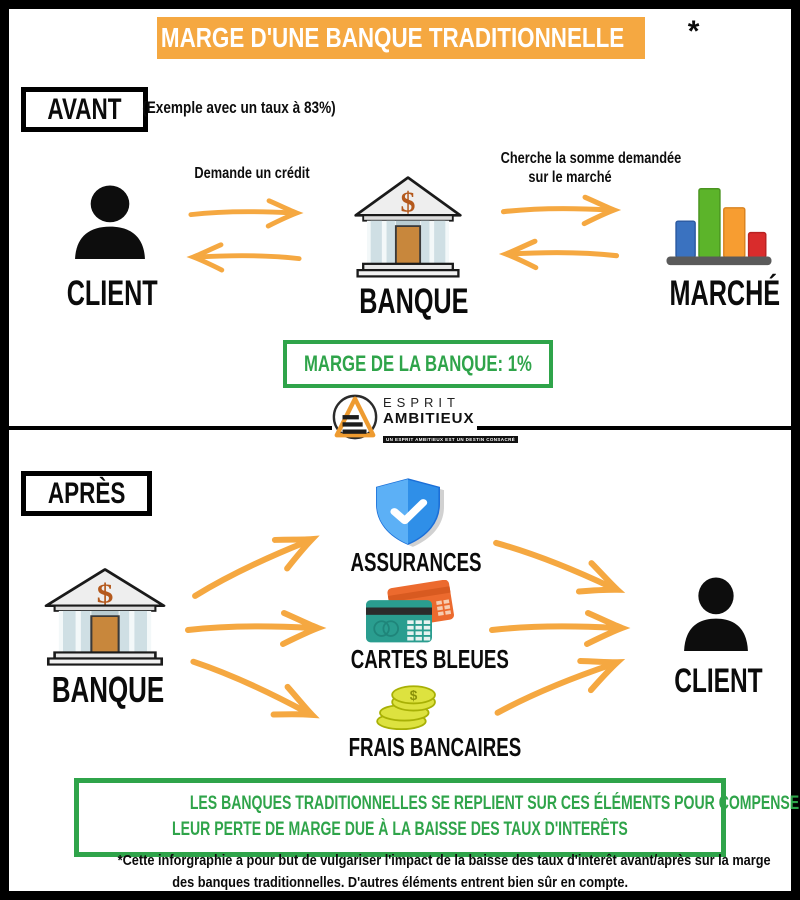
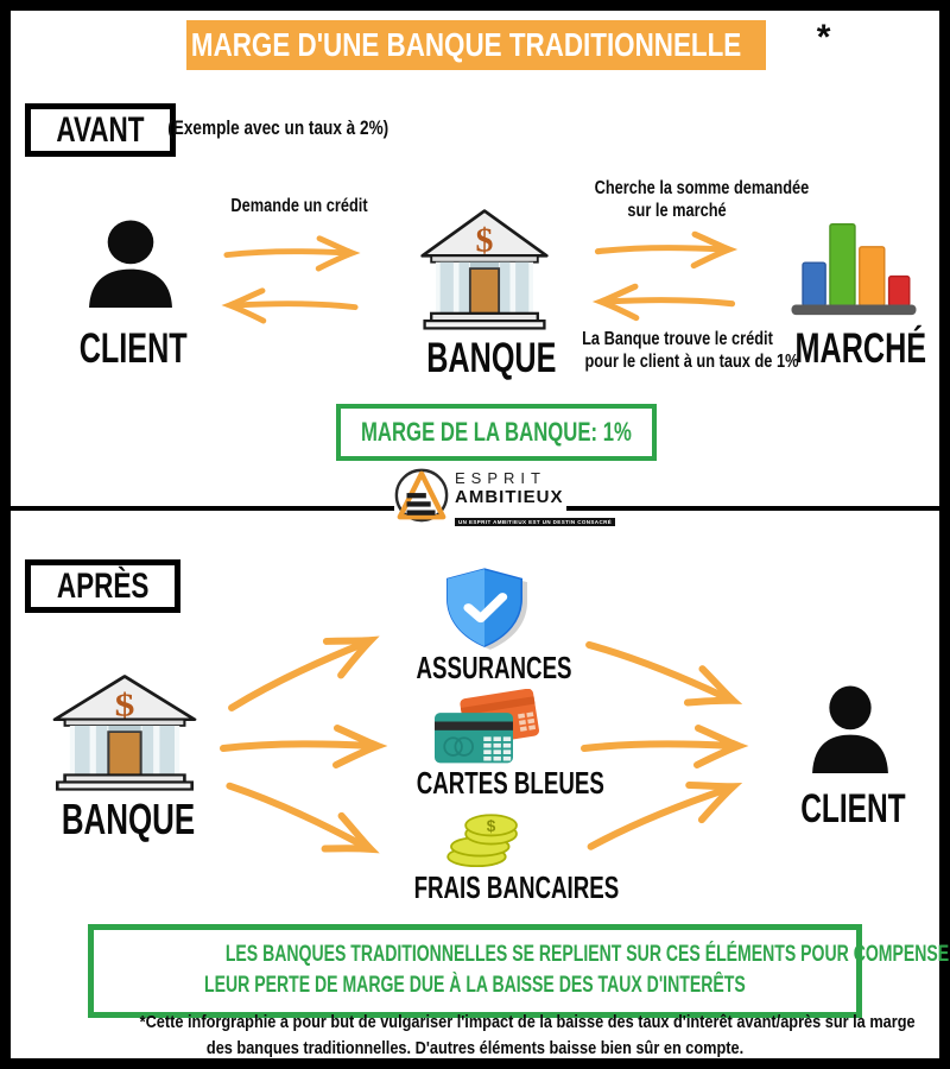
  MARGE D'UNE BANQUE TRADITIONNELLE
  *
  AVANT
- (Exemple avec un taux à 83%)
+ (Exemple avec un taux à 2%)
  CLIENT
  Demande un crédit
  $
  BANQUE
  Cherche la somme demandée
  sur le marché
+ La Banque trouve le crédit
+ pour le client à un taux de 1%
  MARCHÉ
  MARGE DE LA BANQUE: 1%
  ESPRIT
  AMBITIEUX
  APRÈS
  $
  BANQUE
  ASSURANCES
  CARTES BLEUES
  $
  FRAIS BANCAIRES
  CLIENT
  LES BANQUES TRADITIONNELLES SE REPLIENT SUR CES ÉLÉMENTS POUR COMPENSE
  LEUR PERTE DE MARGE DUE À LA BAISSE DES TAUX D'INTERÊTS
  *Cette inforgraphie a pour but de vulgariser l'impact de la baisse des taux d'interêt avant/après sur la marge
- des banques traditionnelles. D'autres éléments entrent bien sûr en compte.
+ des banques traditionnelles. D'autres éléments baisse bien sûr en compte.
